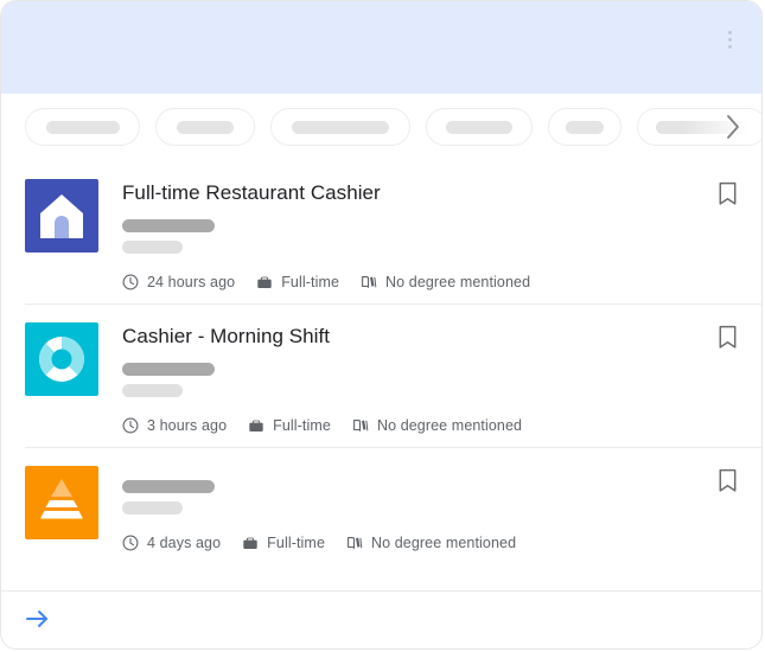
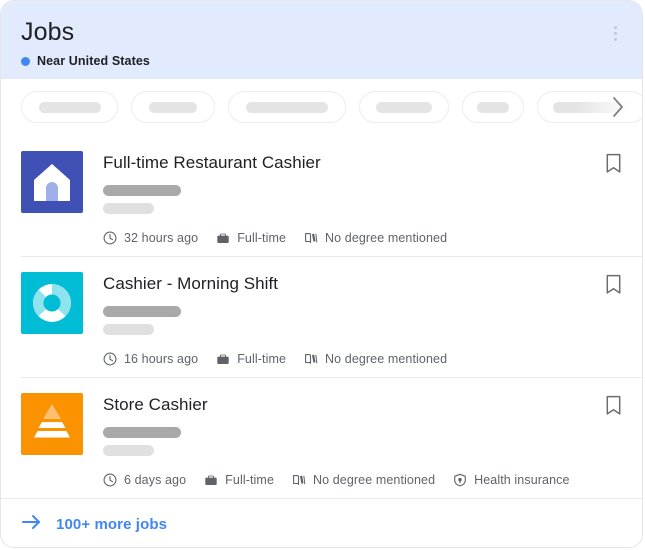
+ Jobs
+ Near United States
  Full-time Restaurant Cashier
- 24 hours ago
+ 32 hours ago
  Full-time
  No degree mentioned
  Cashier - Morning Shift
- 3 hours ago
+ 16 hours ago
  Full-time
  No degree mentioned
+ Store Cashier
- 4 days ago
+ 6 days ago
  Full-time
  No degree mentioned
+ Health insurance
+ 100+ more jobs
